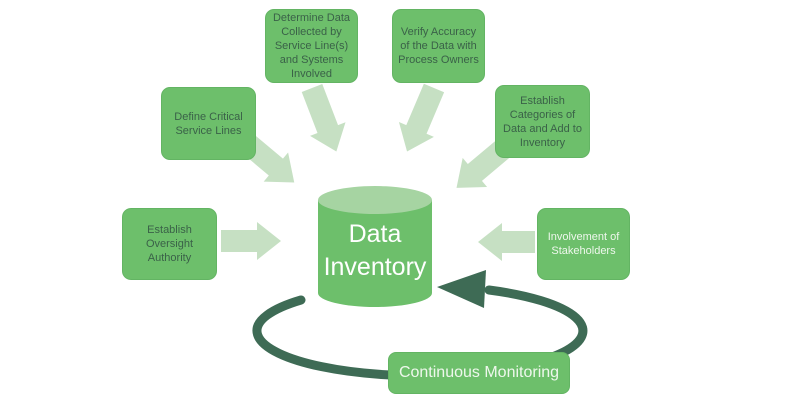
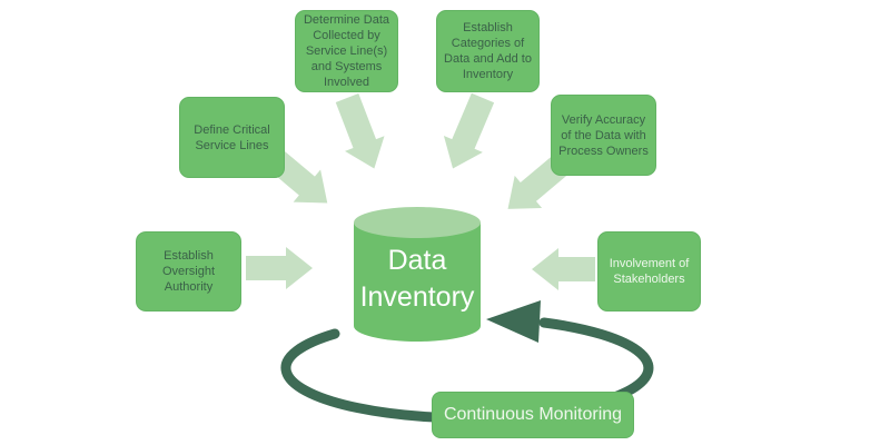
  Determine Data Collected by Service Line(s) and Systems Involved
- Verify Accuracy of the Data with Process Owners
+ Establish Categories of Data and Add to Inventory
  Define Critical Service Lines
- Establish Categories of Data and Add to Inventory
+ Verify Accuracy of the Data with Process Owners
  Establish Oversight Authority
  Involvement of Stakeholders
  Data Inventory
  Continuous Monitoring
